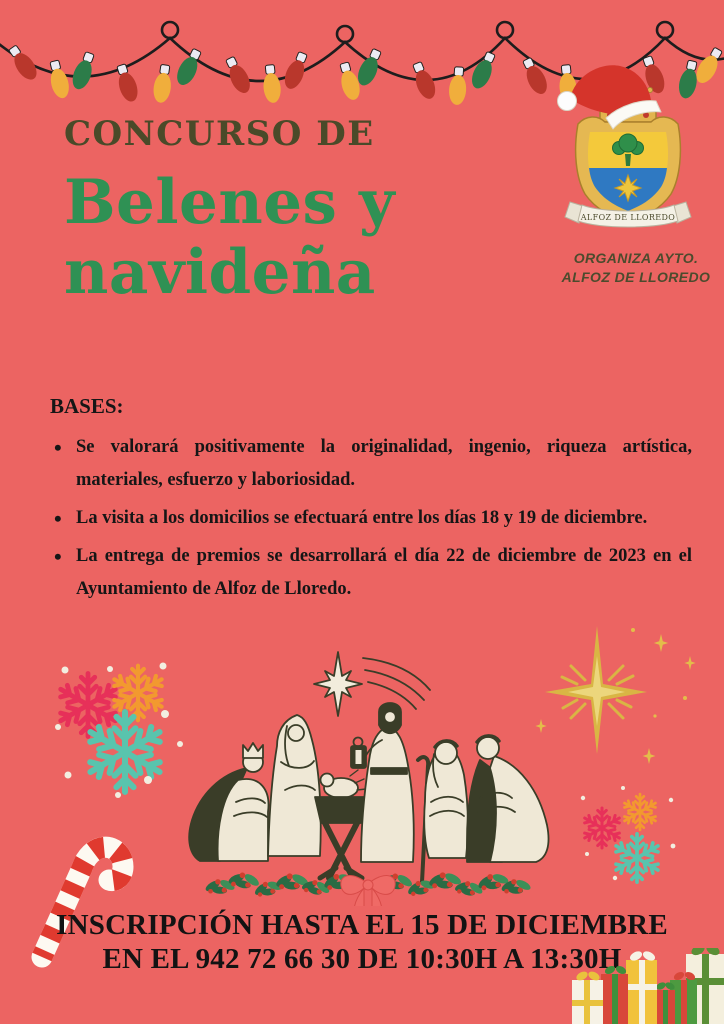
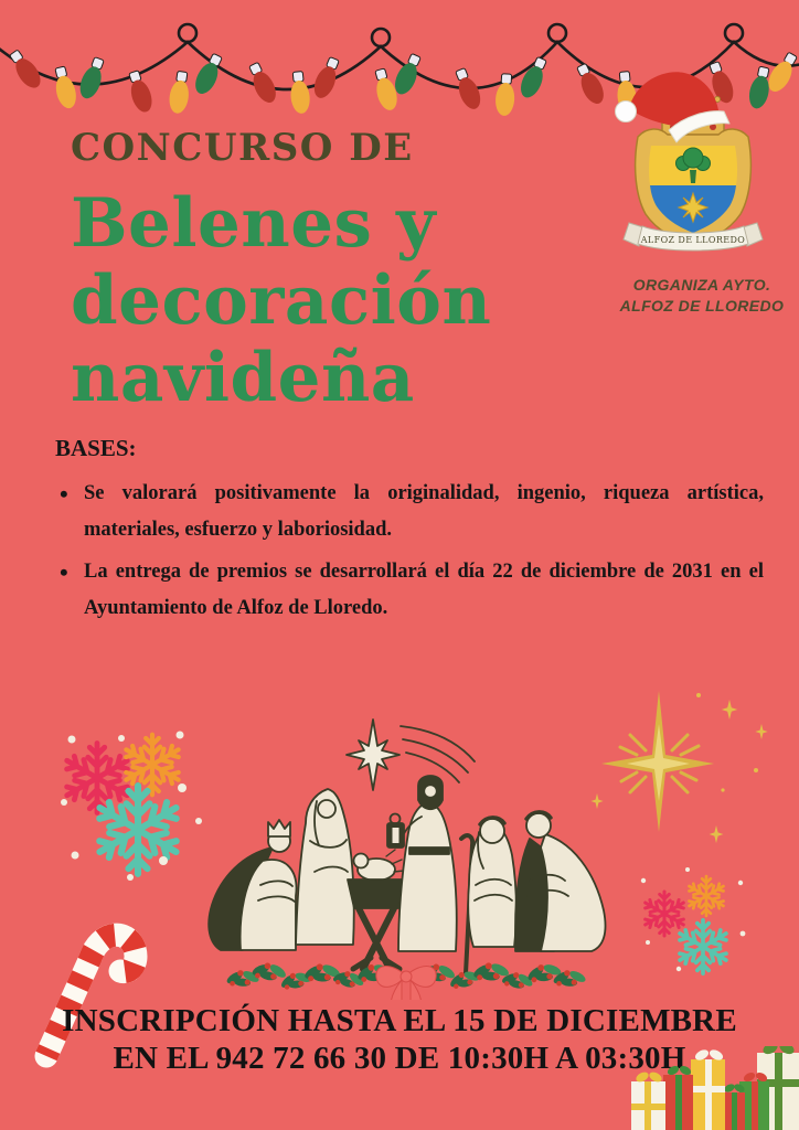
  CONCURSO DE
  Belenes y
+ decoración
  navideña
  ALFOZ DE LLOREDO
  ORGANIZA AYTO.
  ALFOZ DE LLOREDO
  BASES:
  Se valorará positivamente la originalidad, ingenio, riqueza artística, materiales, esfuerzo y laboriosidad.
- La visita a los domicilios se efectuará entre los días 18 y 19 de diciembre.
- La entrega de premios se desarrollará el día 22 de diciembre de 2023 en el Ayuntamiento de Alfoz de Lloredo.
+ La entrega de premios se desarrollará el día 22 de diciembre de 2031 en el Ayuntamiento de Alfoz de Lloredo.
  INSCRIPCIÓN HASTA EL 15 DE DICIEMBRE
- EN EL 942 72 66 30 DE 10:30H A 13:30H
+ EN EL 942 72 66 30 DE 10:30H A 03:30H
